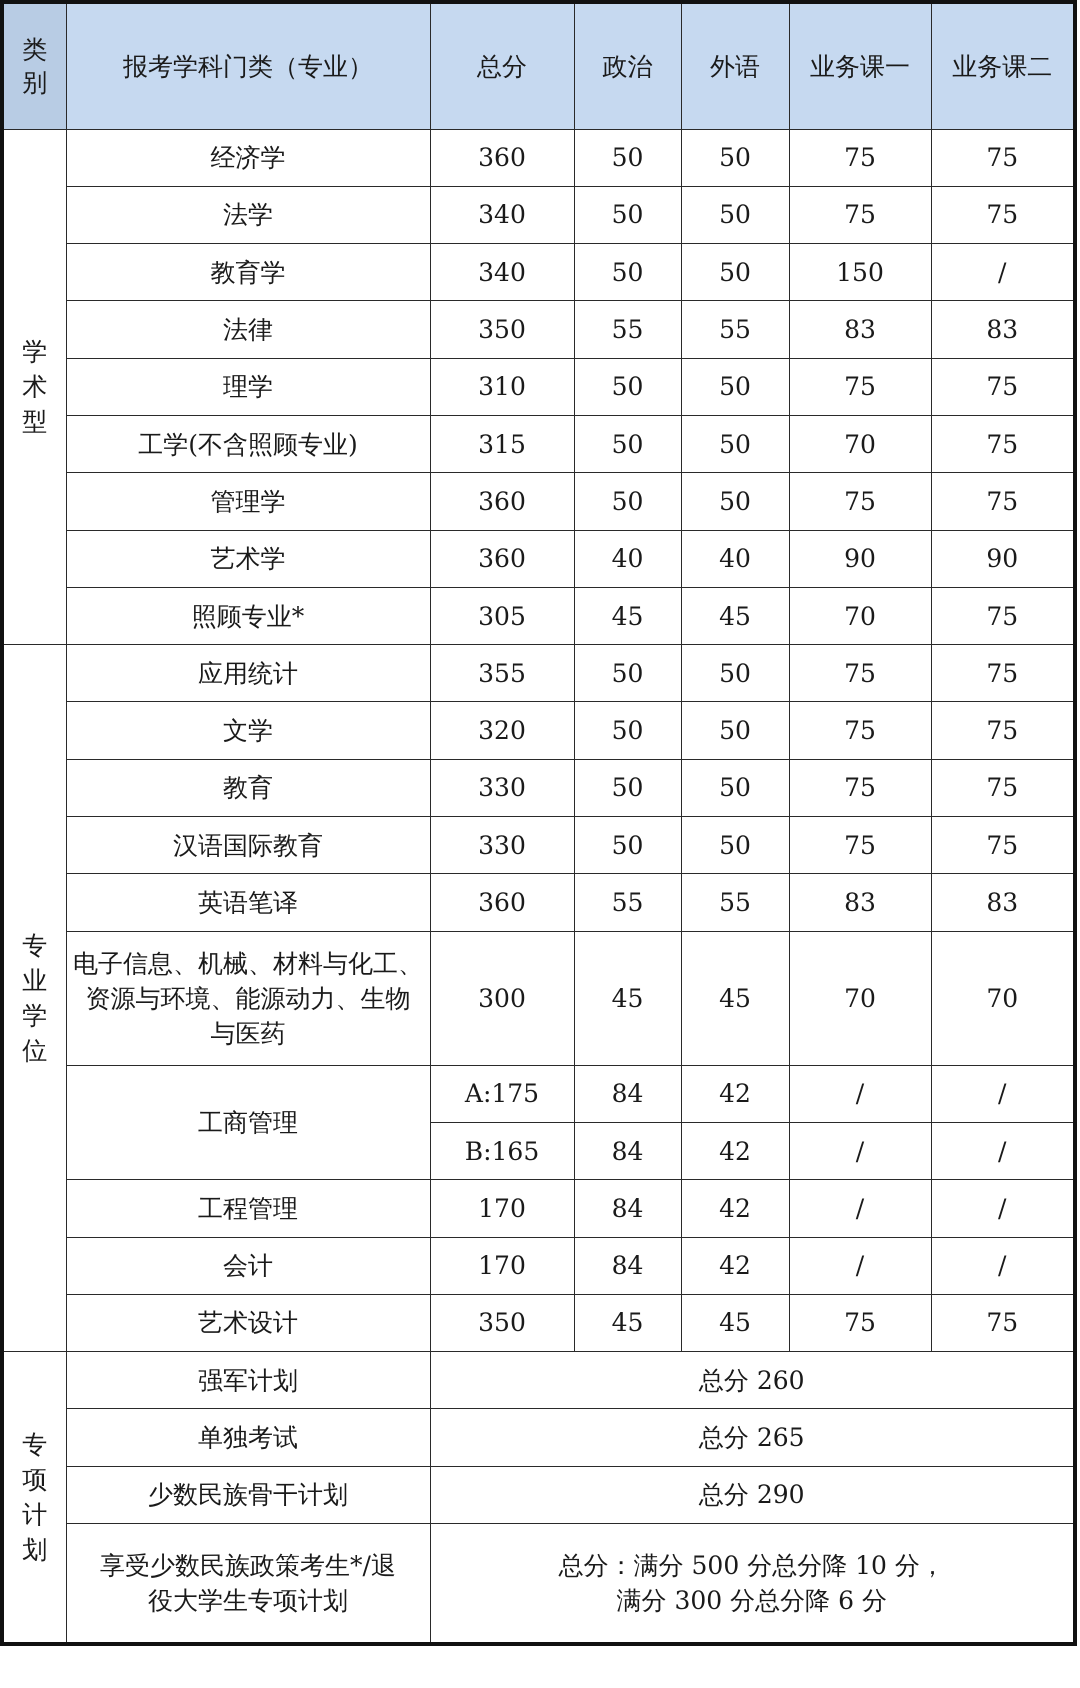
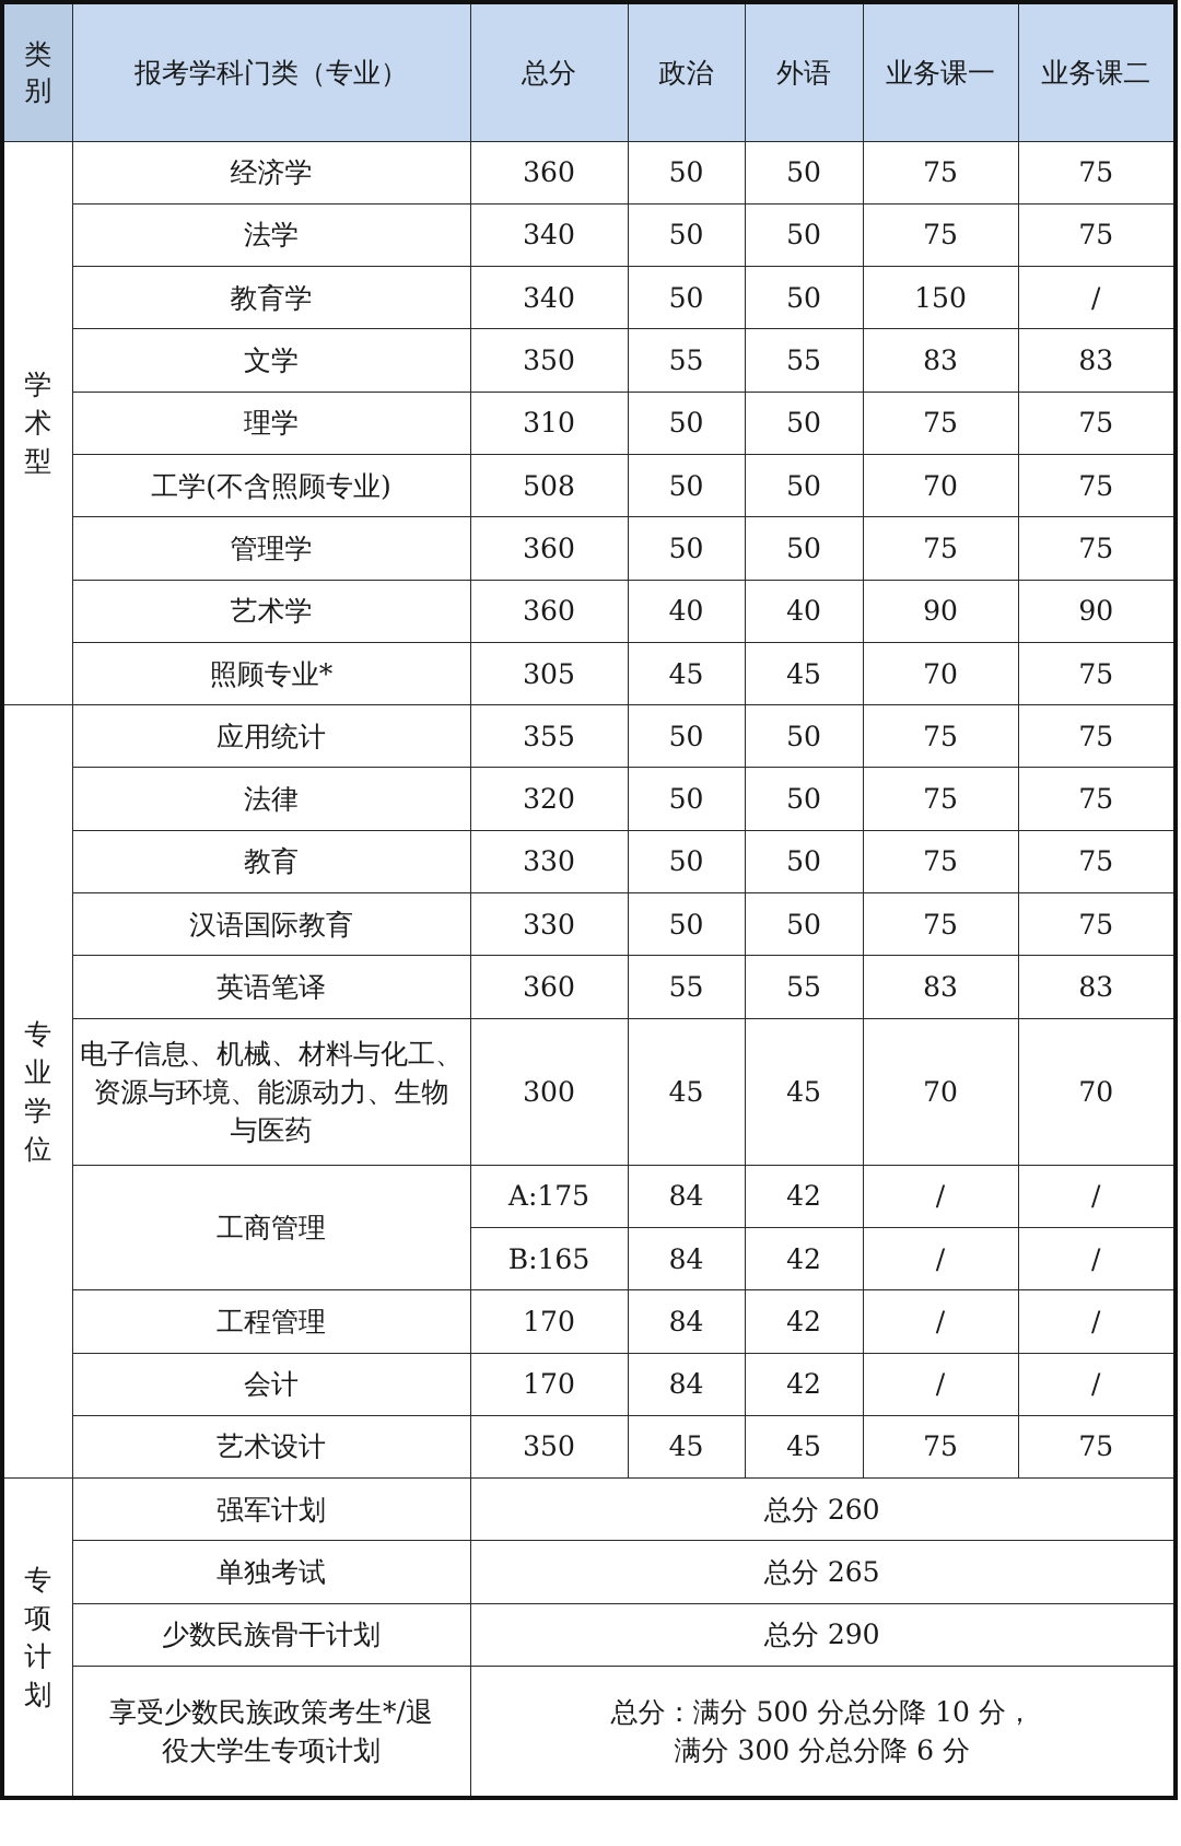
  类别	报考学科门类（专业）	总分	政治	外语	业务课一	业务课二
  学术型	经济学	360	50	50	75	75
  法学	340	50	50	75	75
  教育学	340	50	50	150	/
- 法律	350	55	55	83	83
+ 文学	350	55	55	83	83
  理学	310	50	50	75	75
- 工学(不含照顾专业)	315	50	50	70	75
+ 工学(不含照顾专业)	508	50	50	70	75
  管理学	360	50	50	75	75
  艺术学	360	40	40	90	90
  照顾专业*	305	45	45	70	75
  专业学位	应用统计	355	50	50	75	75
- 文学	320	50	50	75	75
+ 法律	320	50	50	75	75
  教育	330	50	50	75	75
  汉语国际教育	330	50	50	75	75
  英语笔译	360	55	55	83	83
  电子信息、机械、材料与化工、 资源与环境、能源动力、生物 与医药	300	45	45	70	70
  工商管理	A:175	84	42	/	/
  B:165	84	42	/	/
  工程管理	170	84	42	/	/
  会计	170	84	42	/	/
  艺术设计	350	45	45	75	75
  专项计划	强军计划	总分 260
  单独考试	总分 265
  少数民族骨干计划	总分 290
  享受少数民族政策考生*/退 役大学生专项计划	总分：满分 500 分总分降 10 分， 满分 300 分总分降 6 分
